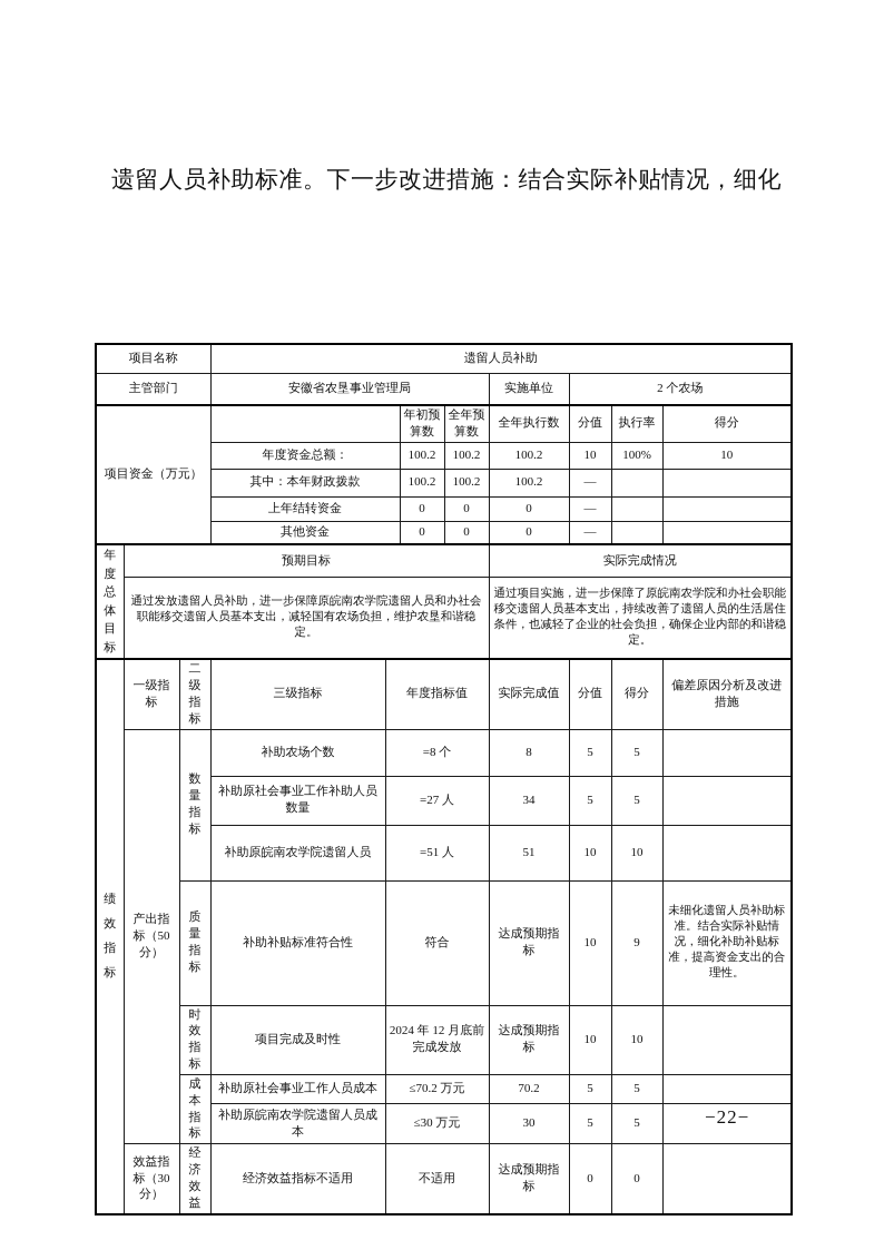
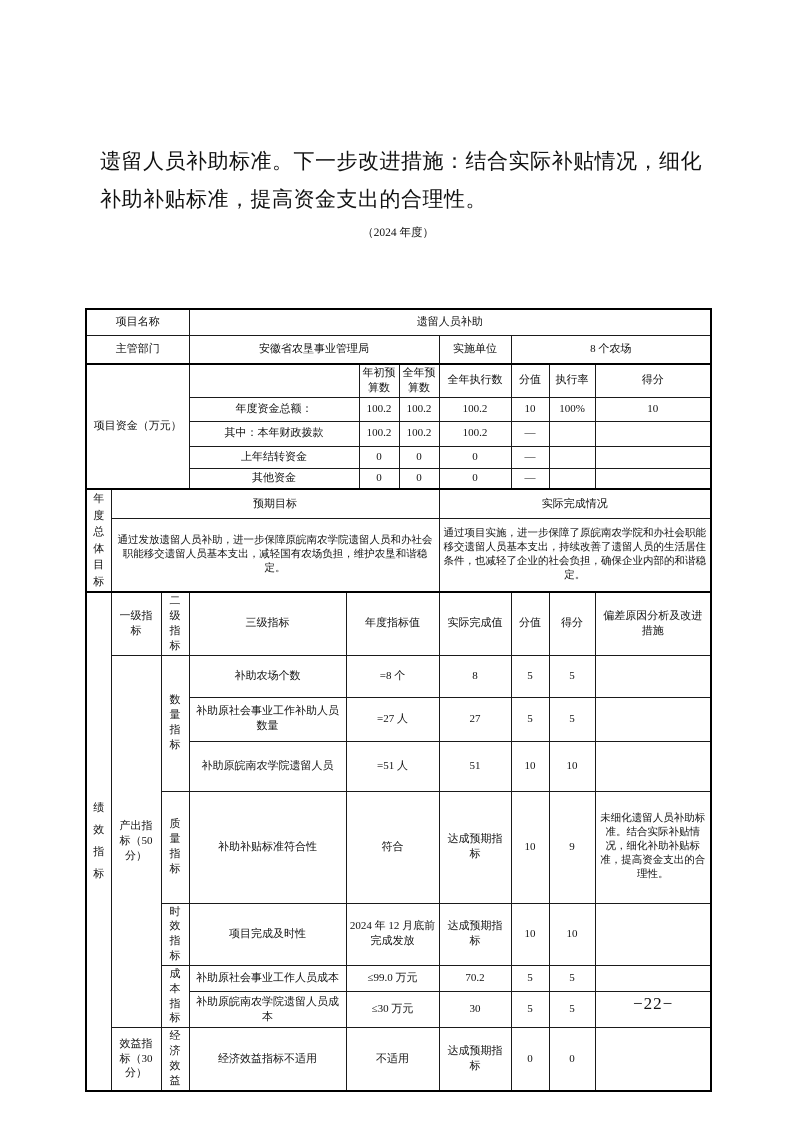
  遗留人员补助标准。下一步改进措施：结合实际补贴情况，细化
+ 补助补贴标准，提高资金支出的合理性。
+ （2024 年度）
  项目名称	遗留人员补助
- 主管部门	安徽省农垦事业管理局	实施单位	2 个农场
+ 主管部门	安徽省农垦事业管理局	实施单位	8 个农场
  项目资金（万元）		年初预算数	全年预算数	全年执行数	分值	执行率	得分
  年度资金总额：	100.2	100.2	100.2	10	100%	10
  其中：本年财政拨款	100.2	100.2	100.2	—
  上年结转资金	0	0	0	—
  其他资金	0	0	0	—
  年度总体目标	预期目标	实际完成情况
  通过发放遗留人员补助，进一步保障原皖南农学院遗留人员和办社会职能移交遗留人员基本支出，减轻国有农场负担，维护农垦和谐稳定。	通过项目实施，进一步保障了原皖南农学院和办社会职能移交遗留人员基本支出，持续改善了遗留人员的生活居住条件，也减轻了企业的社会负担，确保企业内部的和谐稳定。
  绩效指标	一级指标	二级指标	三级指标	年度指标值	实际完成值	分值	得分	偏差原因分析及改进措施
  产出指标（50分）	数量指标	补助农场个数	=8 个	8	5	5
- 补助原社会事业工作补助人员数量	=27 人	34	5	5
+ 补助原社会事业工作补助人员数量	=27 人	27	5	5
  补助原皖南农学院遗留人员	=51 人	51	10	10
  质量指标	补助补贴标准符合性	符合	达成预期指标	10	9	未细化遗留人员补助标准。结合实际补贴情况，细化补助补贴标准，提高资金支出的合理性。
  时效指标	项目完成及时性	2024 年 12 月底前完成发放	达成预期指标	10	10
- 成本指标	补助原社会事业工作人员成本	≤70.2 万元	70.2	5	5
+ 成本指标	补助原社会事业工作人员成本	≤99.0 万元	70.2	5	5
  补助原皖南农学院遗留人员成本	≤30 万元	30	5	5
  效益指标（30分）	经济效益	经济效益指标不适用	不适用	达成预期指标	0	0
  −22−
